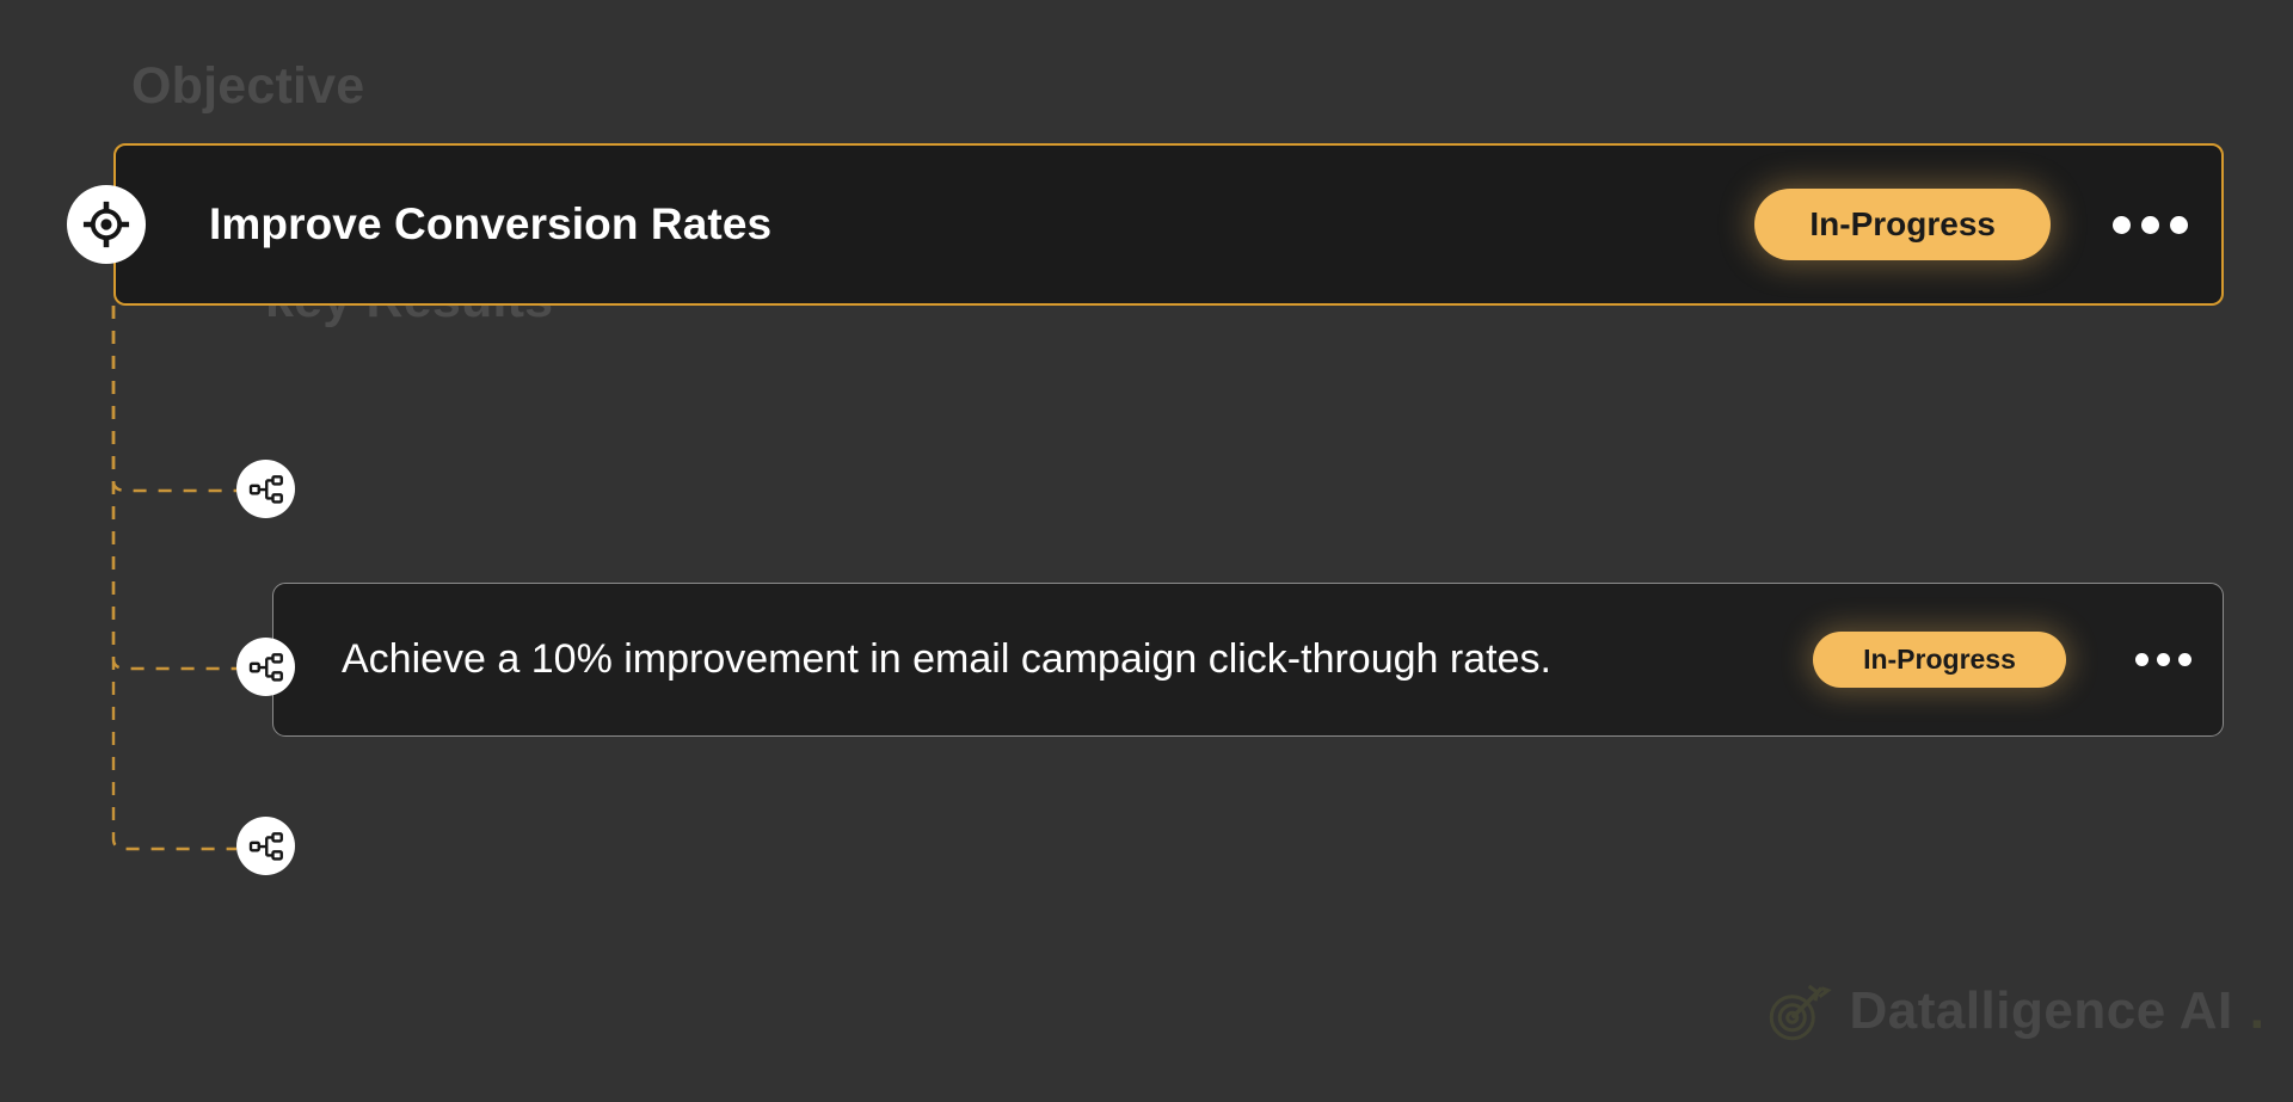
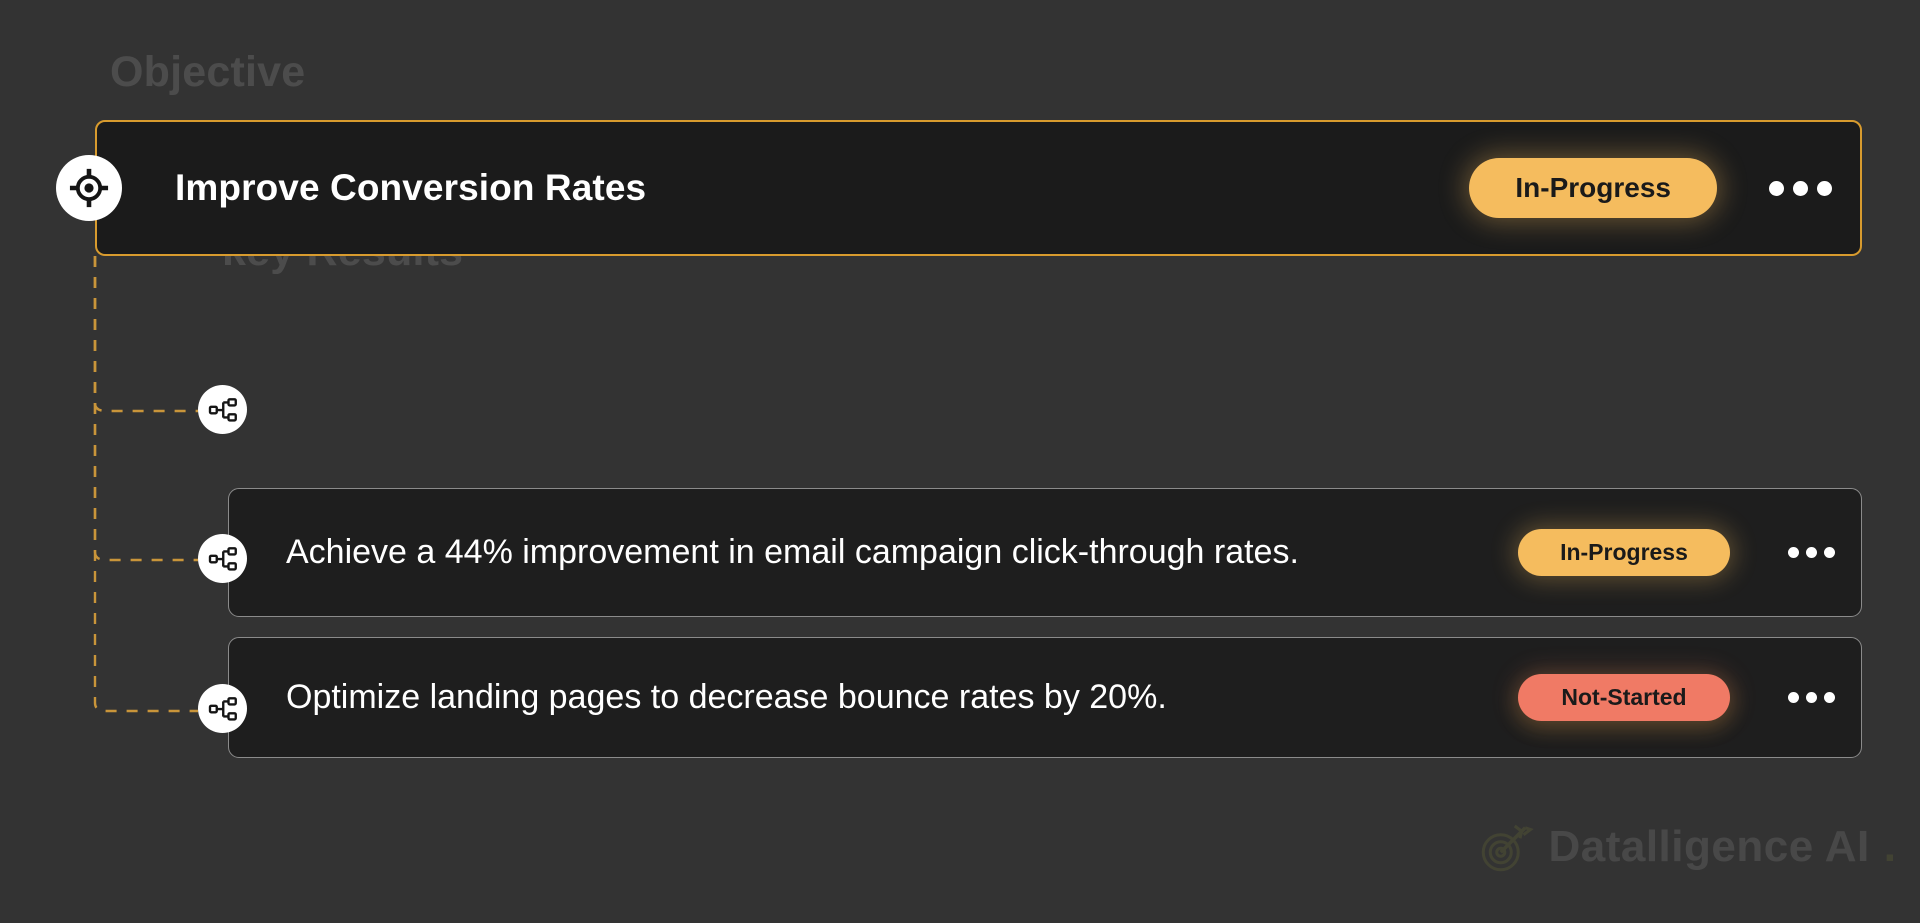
  Objective
  Improve Conversion Rates
  In-Progress
- Achieve a 10% improvement in email campaign click-through rates.
+ Achieve a 44% improvement in email campaign click-through rates.
  In-Progress
+ Optimize landing pages to decrease bounce rates by 20%.
+ Not-Started
